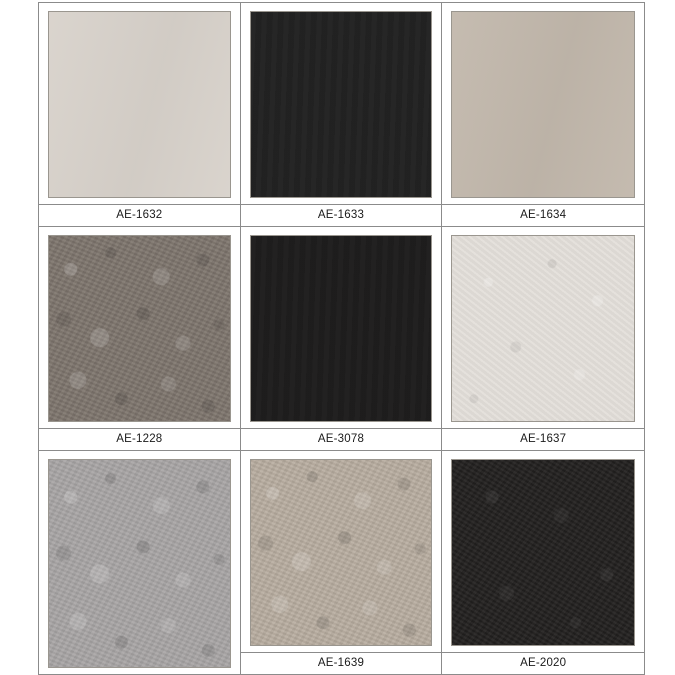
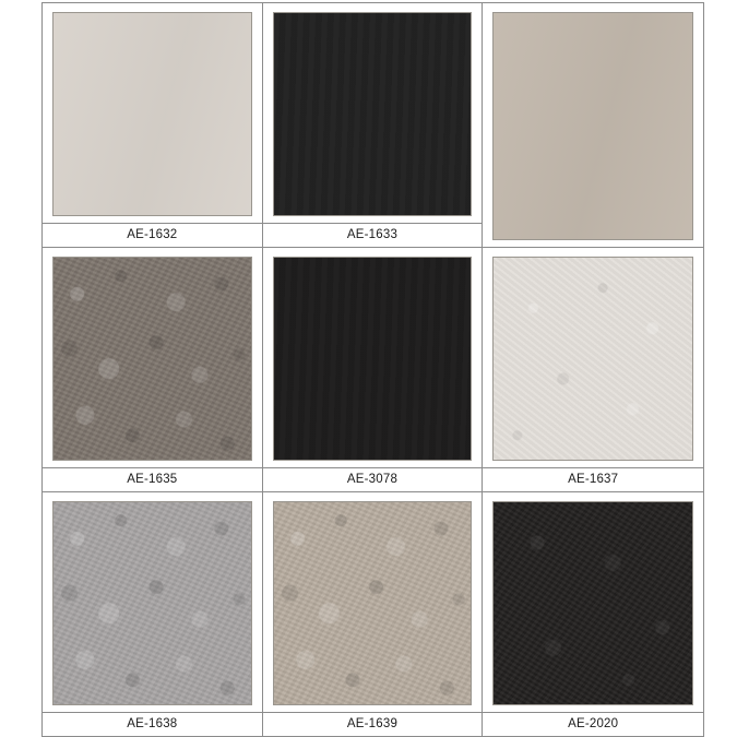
  AE-1632
  AE-1633
- AE-1634
- AE-1228
+ AE-1635
  AE-3078
  AE-1637
+ AE-1638
  AE-1639
  AE-2020
